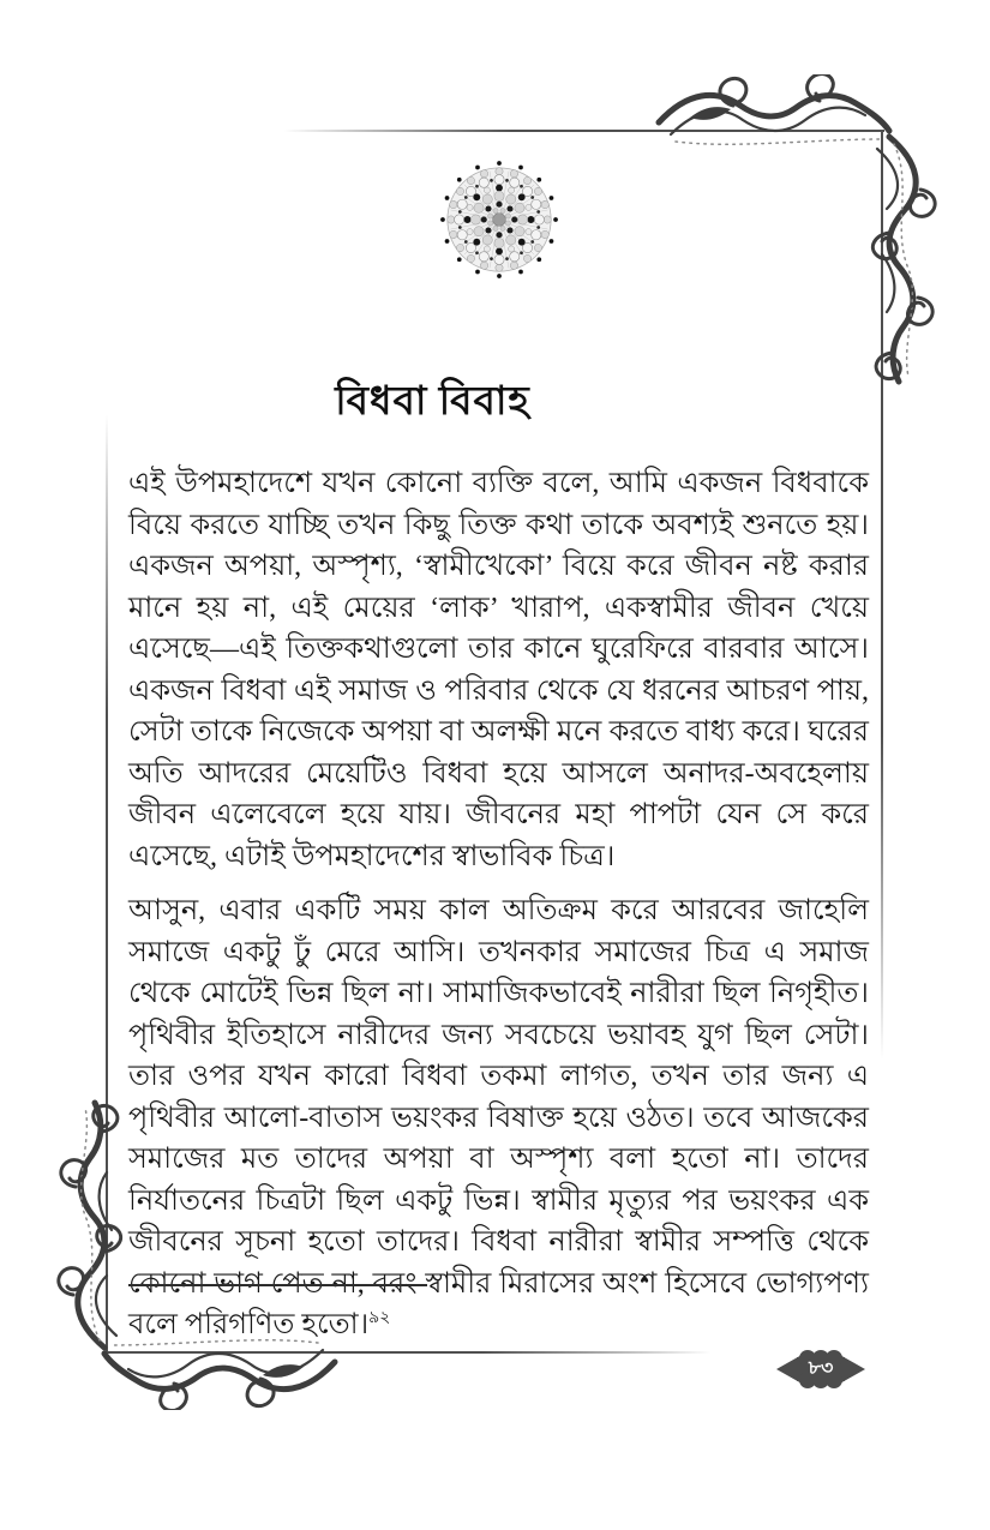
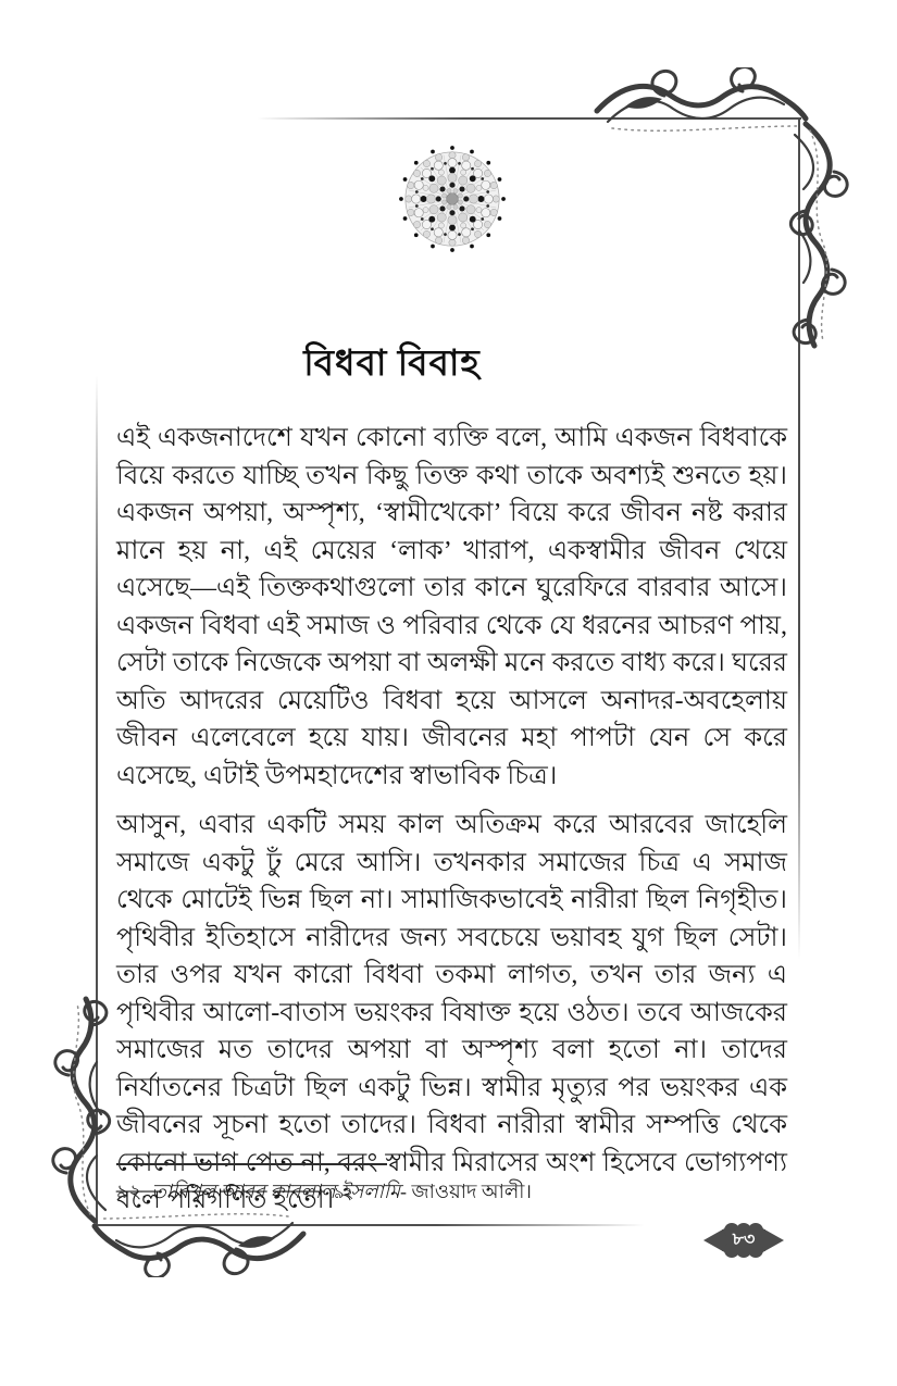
  বিধবা বিবাহ
- এই উপমহাদেশে যখন কোনো ব্যক্তি বলে, আমি একজন বিধবাকে বিয়ে করতে যাচ্ছি তখন কিছু তিক্ত কথা তাকে অবশ্যই শুনতে হয়। একজন অপয়া, অস্পৃশ্য, ‘স্বামীখেকো’ বিয়ে করে জীবন নষ্ট করার মানে হয় না, এই মেয়ের ‘লাক’ খারাপ, একস্বামীর জীবন খেয়ে এসেছে—এই তিক্তকথাগুলো তার কানে ঘুরেফিরে বারবার আসে। একজন বিধবা এই সমাজ ও পরিবার থেকে যে ধরনের আচরণ পায়, সেটা তাকে নিজেকে অপয়া বা অলক্ষী মনে করতে বাধ্য করে। ঘরের অতি আদরের মেয়েটিও বিধবা হয়ে আসলে অনাদর-অবহেলায় জীবন এলেবেলে হয়ে যায়। জীবনের মহা পাপটা যেন সে করে এসেছে, এটাই উপমহাদেশের স্বাভাবিক চিত্র।
+ এই একজনাদেশে যখন কোনো ব্যক্তি বলে, আমি একজন বিধবাকে বিয়ে করতে যাচ্ছি তখন কিছু তিক্ত কথা তাকে অবশ্যই শুনতে হয়। একজন অপয়া, অস্পৃশ্য, ‘স্বামীখেকো’ বিয়ে করে জীবন নষ্ট করার মানে হয় না, এই মেয়ের ‘লাক’ খারাপ, একস্বামীর জীবন খেয়ে এসেছে—এই তিক্তকথাগুলো তার কানে ঘুরেফিরে বারবার আসে। একজন বিধবা এই সমাজ ও পরিবার থেকে যে ধরনের আচরণ পায়, সেটা তাকে নিজেকে অপয়া বা অলক্ষী মনে করতে বাধ্য করে। ঘরের অতি আদরের মেয়েটিও বিধবা হয়ে আসলে অনাদর-অবহেলায় জীবন এলেবেলে হয়ে যায়। জীবনের মহা পাপটা যেন সে করে এসেছে, এটাই উপমহাদেশের স্বাভাবিক চিত্র।
  আসুন, এবার একটি সময় কাল অতিক্রম করে আরবের জাহেলি সমাজে একটু ঢুঁ মেরে আসি। তখনকার সমাজের চিত্র এ সমাজ থেকে মোটেই ভিন্ন ছিল না। সামাজিকভাবেই নারীরা ছিল নিগৃহীত। পৃথিবীর ইতিহাসে নারীদের জন্য সবচেয়ে ভয়াবহ যুগ ছিল সেটা। তার ওপর যখন কারো বিধবা তকমা লাগত, তখন তার জন্য এ পৃথিবীর আলো-বাতাস ভয়ংকর বিষাক্ত হয়ে ওঠত। তবে আজকের সমাজের মত তাদের অপয়া বা অস্পৃশ্য বলা হতো না। তাদের নির্যাতনের চিত্রটা ছিল একটু ভিন্ন। স্বামীর মৃত্যুর পর ভয়ংকর এক জীবনের সূচনা হতো তাদের। বিধবা নারীরা স্বামীর সম্পত্তি থেকে স্বামীর মিরাসের অংশ হিসেবে ভোগ্যপণ্য বলে পরিগণিত হতো।৯২
+ ৯২. তারিখুল আরব ক্বাবলাল ইসলামি- জাওয়াদ আলী।
  ৮৩
